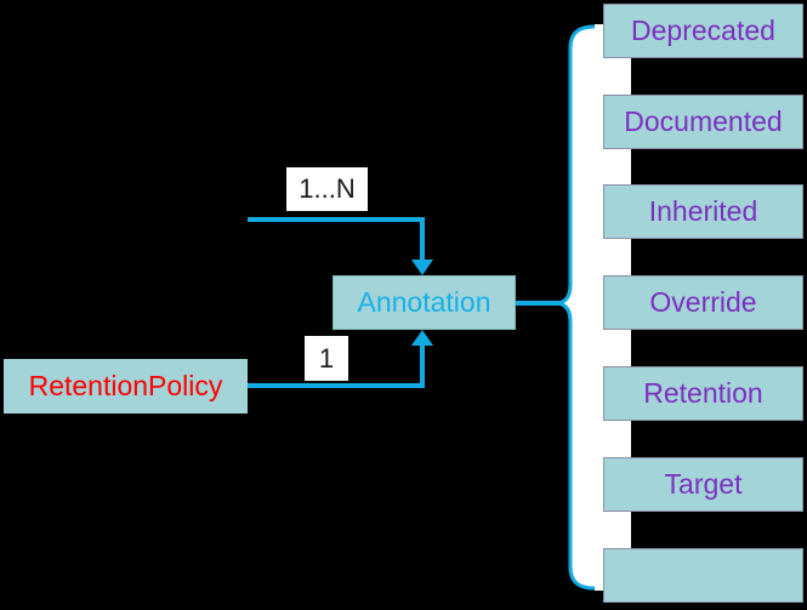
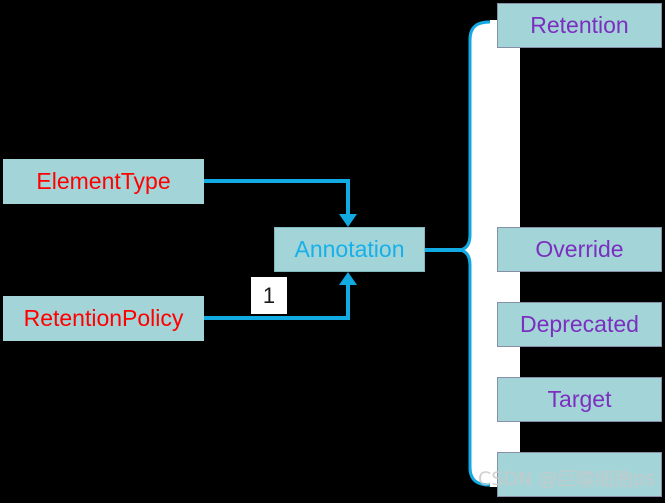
+ ElementType
  RetentionPolicy
- 1...N
  1
  Annotation
- Deprecated
+ Retention
- Documented
- Inherited
  Override
- Retention
+ Deprecated
  Target
+ CSDN @巨噬细胞ps
